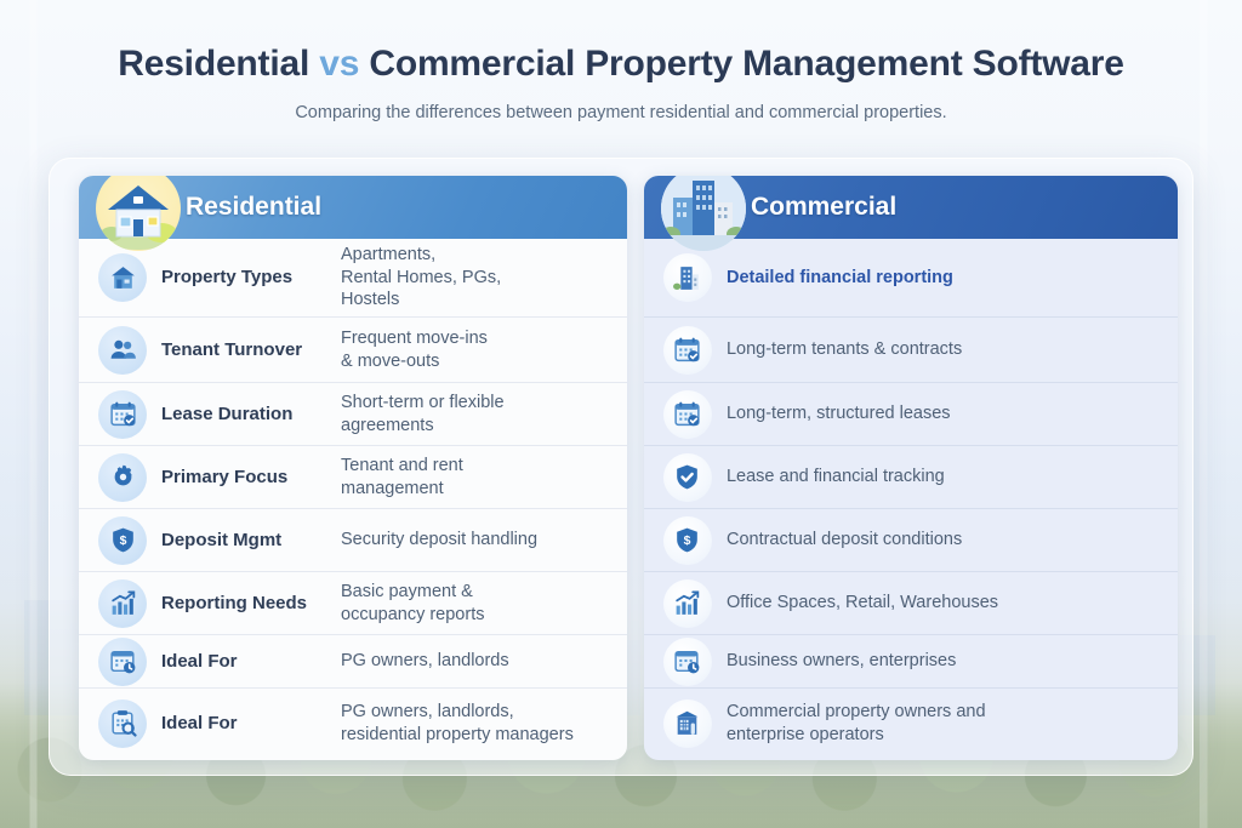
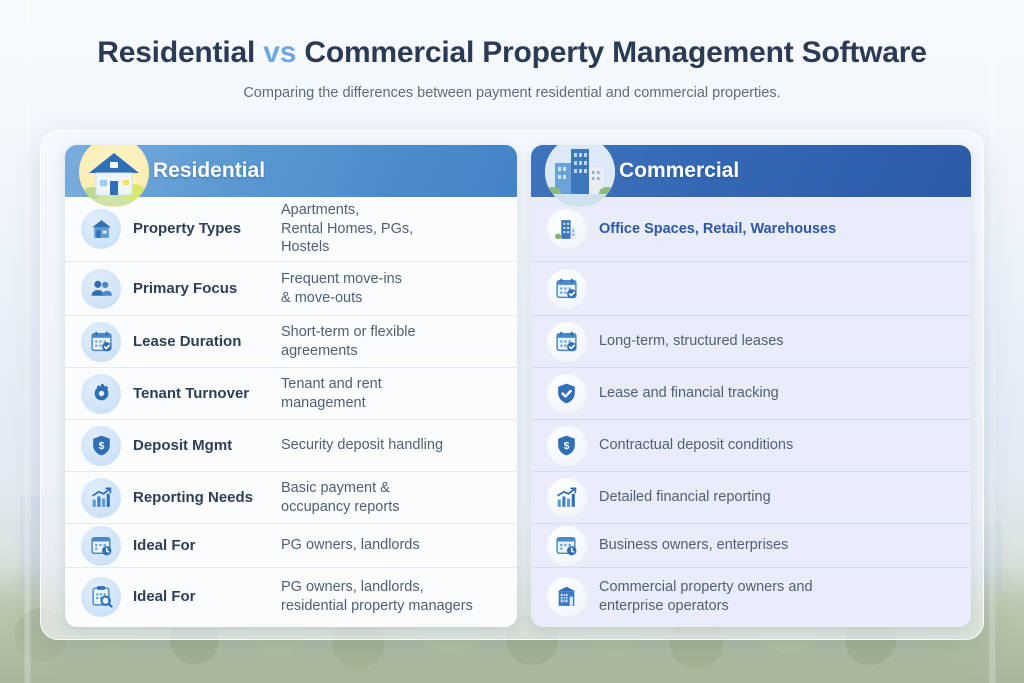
  Residential vs Commercial Property Management Software
  Comparing the differences between payment residential and commercial properties.
  Residential
  Property Types
  Apartments,
  Rental Homes, PGs,
  Hostels
- Tenant Turnover
+ Primary Focus
  Frequent move-ins
  & move-outs
  Lease Duration
  Short-term or flexible
  agreements
- Primary Focus
+ Tenant Turnover
  Tenant and rent
  management
  $
  Deposit Mgmt
  Security deposit handling
  Reporting Needs
  Basic payment &
  occupancy reports
  Ideal For
  PG owners, landlords
  Ideal For
  PG owners, landlords,
  residential property managers
  Commercial
- Detailed financial reporting
+ Office Spaces, Retail, Warehouses
- Long-term tenants & contracts
  Long-term, structured leases
  Lease and financial tracking
  $
  Contractual deposit conditions
- Office Spaces, Retail, Warehouses
+ Detailed financial reporting
  Business owners, enterprises
  Commercial property owners and
  enterprise operators
